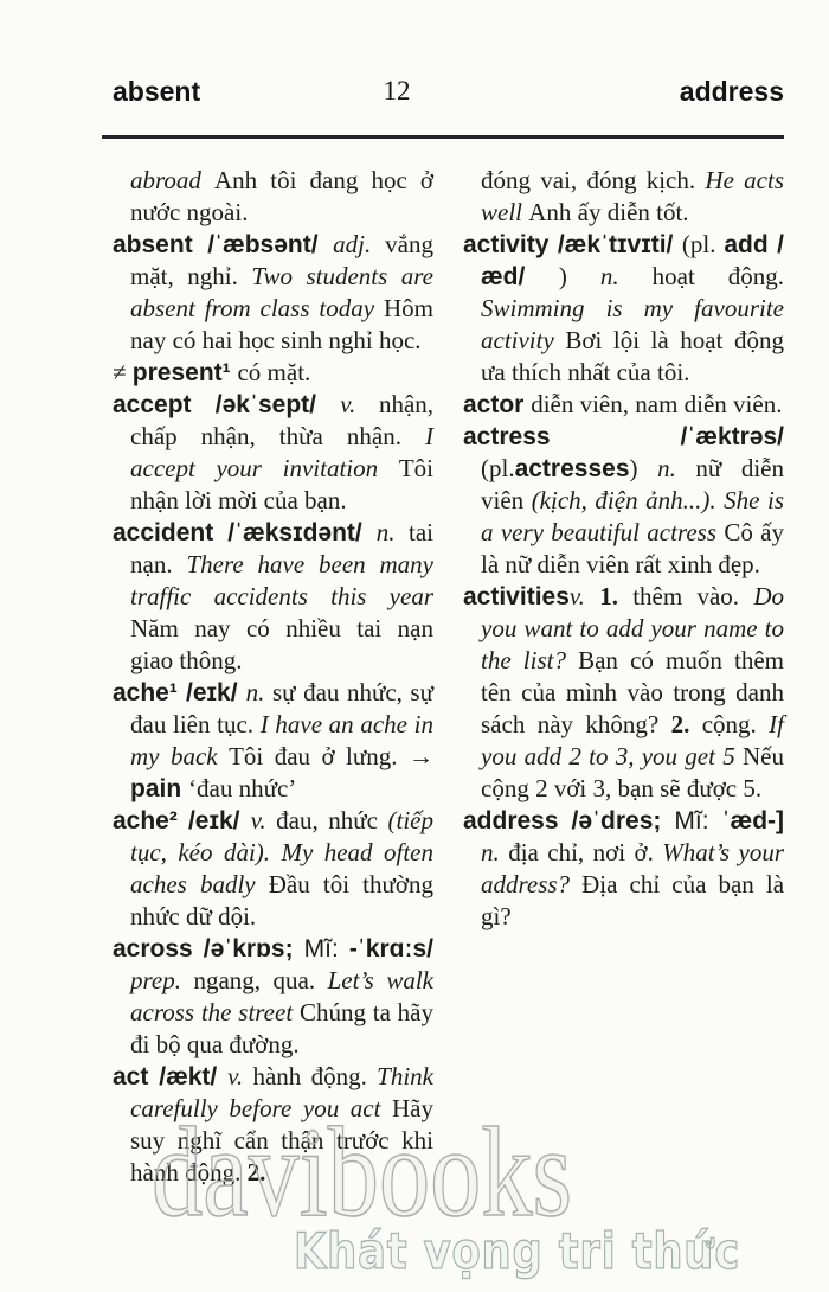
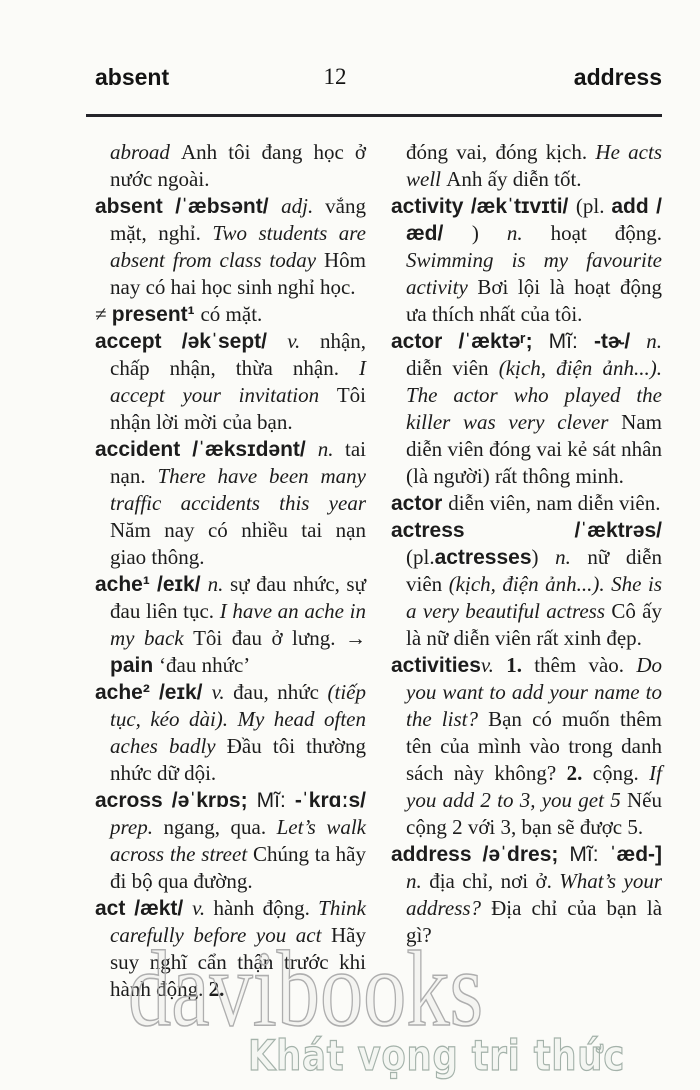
  absent
  12
  address
  abroad Anh tôi đang học ở nước ngoài.
  absent /ˈæbsənt/ adj. vắng mặt, nghỉ. Two students are absent from class today Hôm nay có hai học sinh nghỉ học.
  ≠ present¹ có mặt.
  accept /əkˈsept/ v. nhận, chấp nhận, thừa nhận. I accept your invitation Tôi nhận lời mời của bạn.
  accident /ˈæksɪdənt/ n. tai nạn. There have been many traffic accidents this year Năm nay có nhiều tai nạn giao thông.
  ache¹ /eɪk/ n. sự đau nhức, sự đau liên tục. I have an ache in my back Tôi đau ở lưng. → pain ‘đau nhức’
  ache² /eɪk/ v. đau, nhức (tiếp tục, kéo dài). My head often aches badly Đầu tôi thường nhức dữ dội.
  across /əˈkrɒs; Mĩ: -ˈkrɑːs/ prep. ngang, qua. Let’s walk across the street Chúng ta hãy đi bộ qua đường.
  act /ækt/ v. hành động. Think carefully before you act Hãy suy nghĩ cẩn thận trước khi hành động. 2.
  đóng vai, đóng kịch. He acts well Anh ấy diễn tốt.
  activity /ækˈtɪvɪti/ (pl. add /æd/ ) n. hoạt động. Swimming is my favourite activity Bơi lội là hoạt động ưa thích nhất của tôi.
+ actor /ˈæktəʳ; Mĩ: -tɚ/ n. diễn viên (kịch, điện ảnh...). The actor who played the killer was very clever Nam diễn viên đóng vai kẻ sát nhân (là người) rất thông minh.
  actor diễn viên, nam diễn viên.
  actress /ˈæktrəs/ (pl.actresses) n. nữ diễn viên (kịch, điện ảnh...). She is a very beautiful actress Cô ấy là nữ diễn viên rất xinh đẹp.
  activitiesv. 1. thêm vào. Do you want to add your name to the list? Bạn có muốn thêm tên của mình vào trong danh sách này không? 2. cộng. If you add 2 to 3, you get 5 Nếu cộng 2 với 3, bạn sẽ được 5.
  address /əˈdres; Mĩ: ˈæd-] n. địa chỉ, nơi ở. What’s your address? Địa chỉ của bạn là gì?
  davibooks
  Khát vọng tri thức
